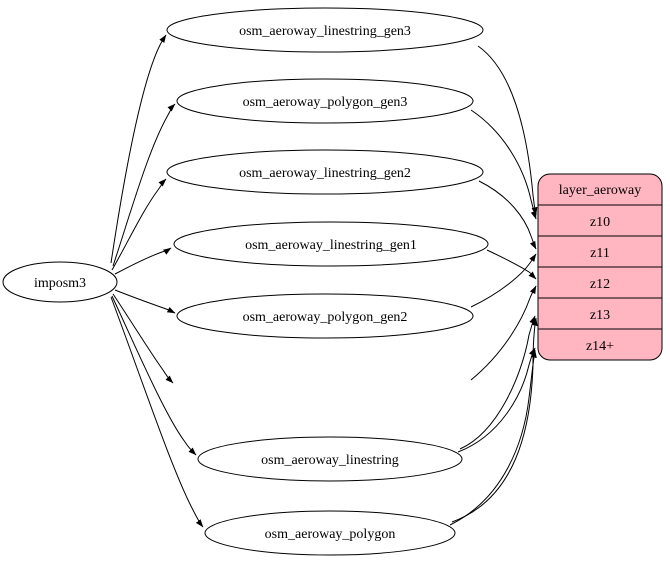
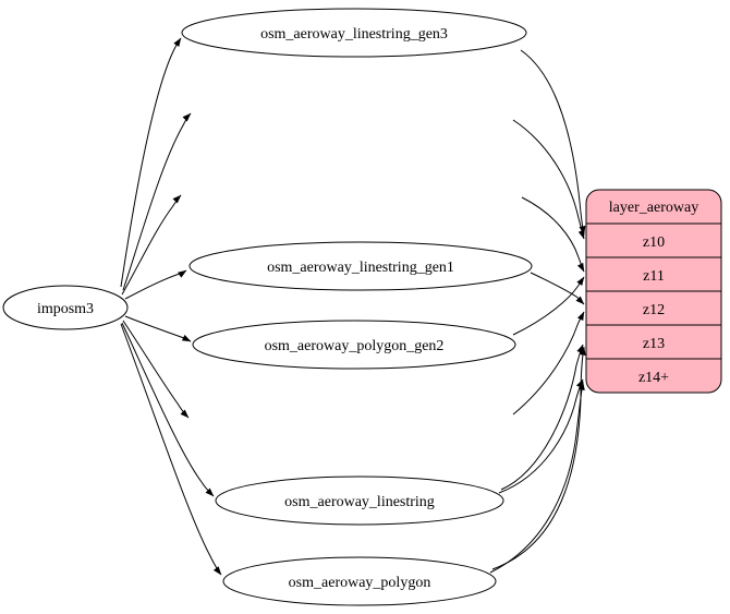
  imposm3
  osm_aeroway_linestring_gen3
- osm_aeroway_polygon_gen3
- osm_aeroway_linestring_gen2
  osm_aeroway_linestring_gen1
  osm_aeroway_polygon_gen2
  osm_aeroway_linestring
  osm_aeroway_polygon
  layer_aeroway
  z10
  z11
  z12
  z13
  z14+
